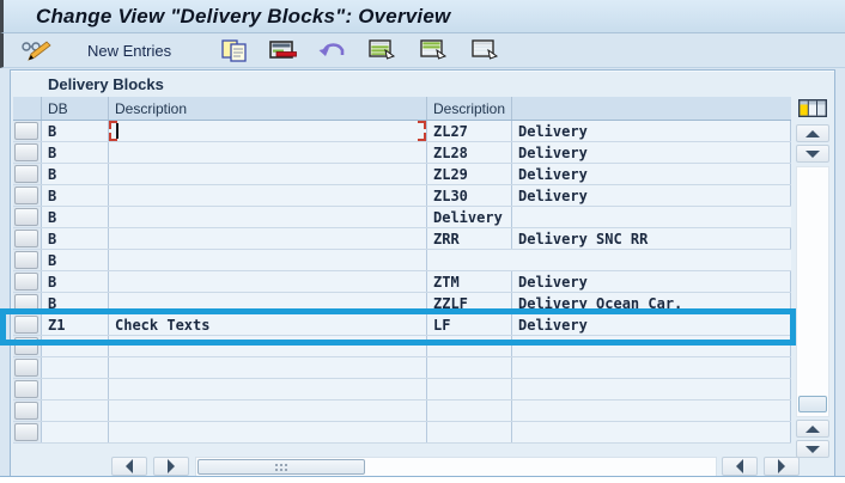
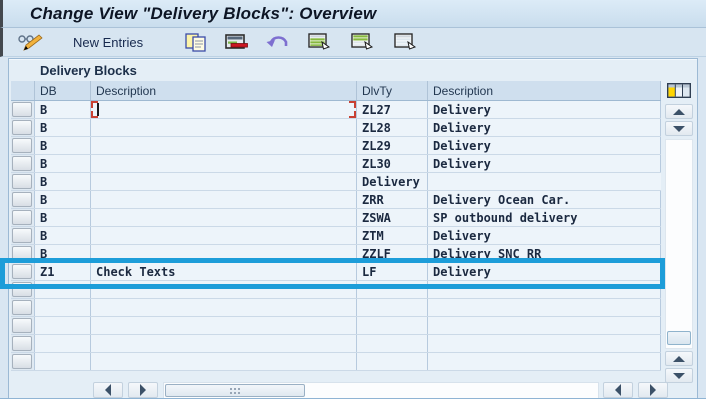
  Change View "Delivery Blocks": Overview
  New Entries
  Delivery Blocks
  DB
  Description
+ DlvTy
  Description
  B
  ZL27
  Delivery
  B
  ZL28
  Delivery
  B
  ZL29
  Delivery
  B
  ZL30
  Delivery
  B
  Delivery
  B
  ZRR
- Delivery SNC RR
+ Delivery Ocean Car.
  B
+ ZSWA
+ SP outbound delivery
  B
  ZTM
  Delivery
  B
  ZZLF
- Delivery Ocean Car.
+ Delivery SNC RR
  Z1
  Check Texts
  LF
  Delivery
